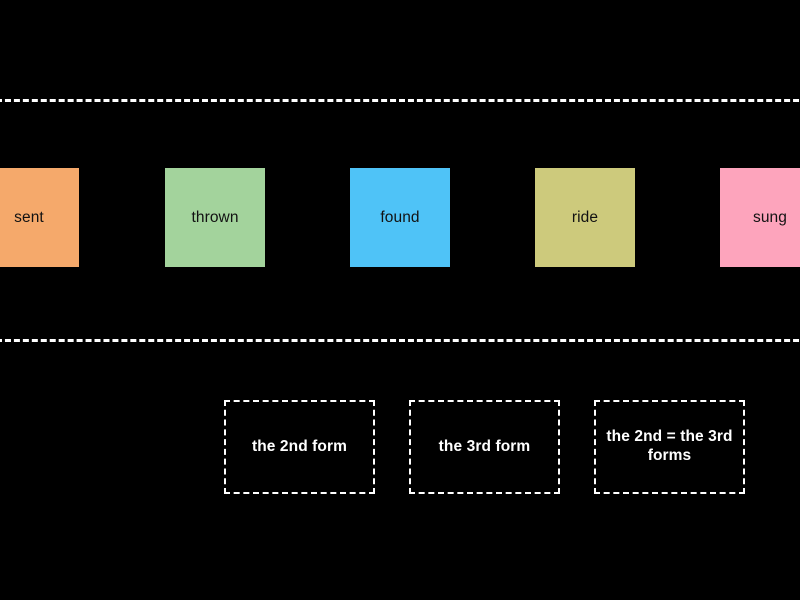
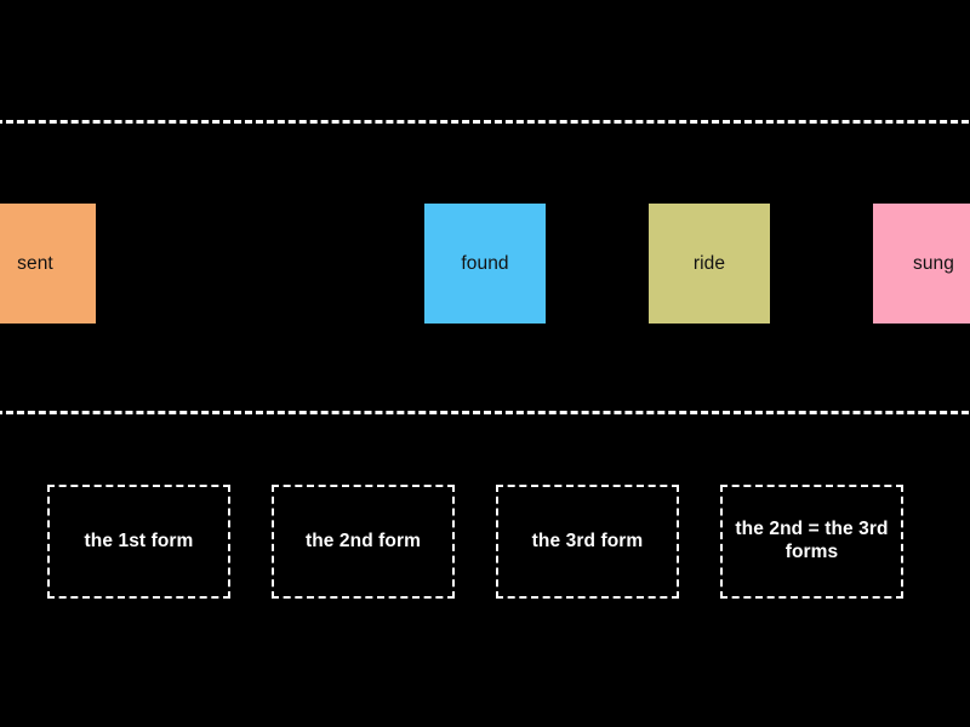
  sent
- thrown
  found
  ride
  sung
+ the 1st form
  the 2nd form
  the 3rd form
  the 2nd = the 3rd forms
